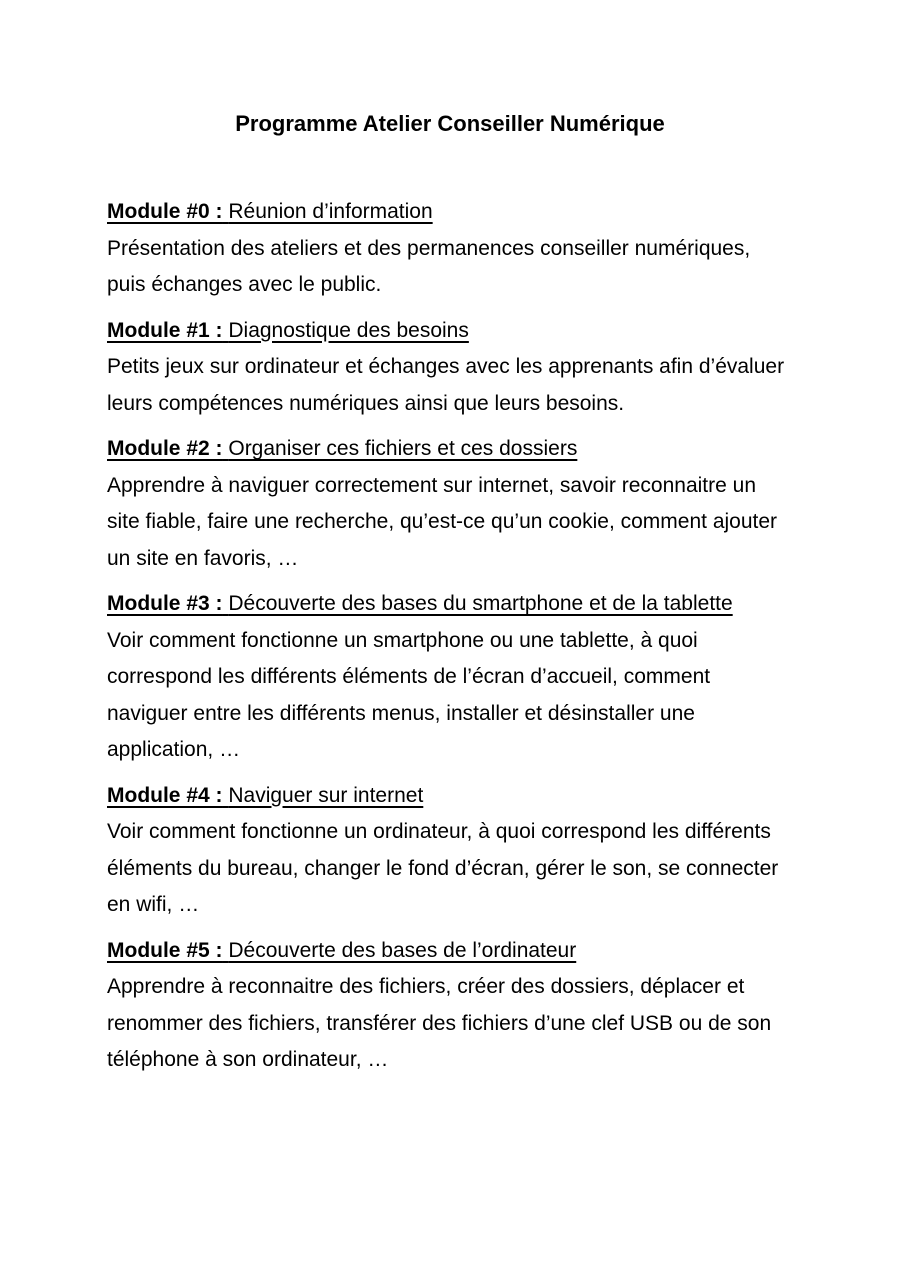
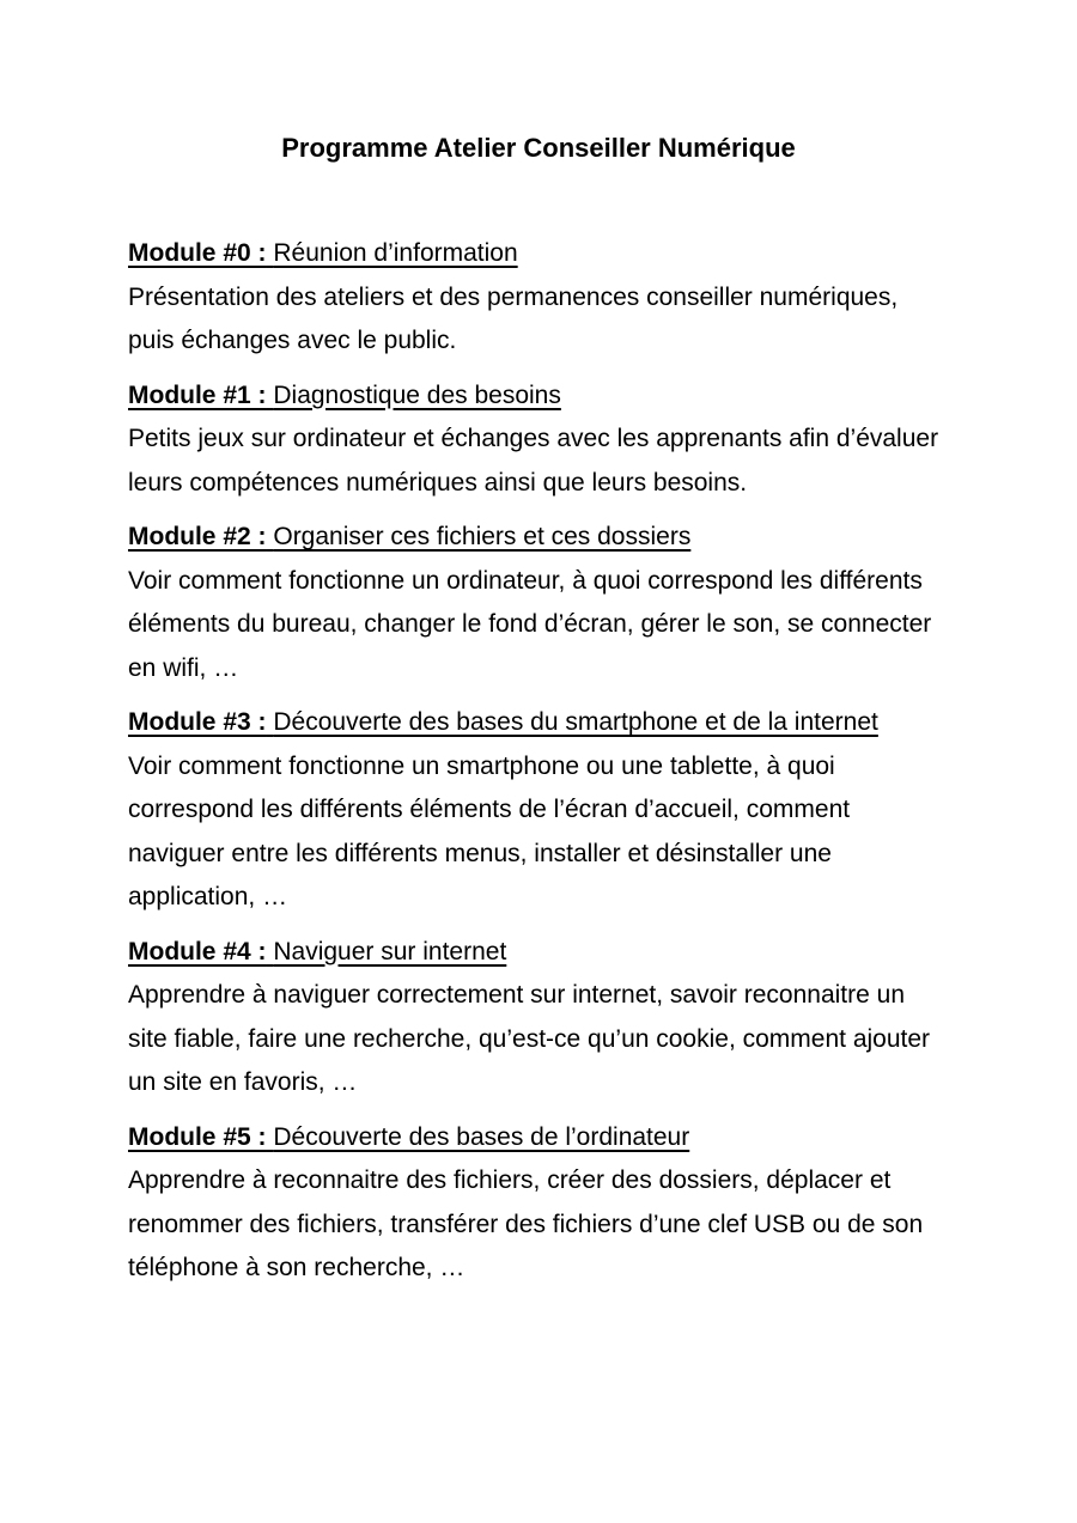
  Programme Atelier Conseiller Numérique
  Module #0 : Réunion d’information
  Présentation des ateliers et des permanences conseiller numériques, puis échanges avec le public.
  Module #1 : Diagnostique des besoins
  Petits jeux sur ordinateur et échanges avec les apprenants afin d’évaluer leurs compétences numériques ainsi que leurs besoins.
  Module #2 : Organiser ces fichiers et ces dossiers
- Apprendre à naviguer correctement sur internet, savoir reconnaitre un site fiable, faire une recherche, qu’est-ce qu’un cookie, comment ajouter un site en favoris, …
+ Voir comment fonctionne un ordinateur, à quoi correspond les différents éléments du bureau, changer le fond d’écran, gérer le son, se connecter en wifi, …
- Module #3 : Découverte des bases du smartphone et de la tablette
+ Module #3 : Découverte des bases du smartphone et de la internet
  Voir comment fonctionne un smartphone ou une tablette, à quoi correspond les différents éléments de l’écran d’accueil, comment naviguer entre les différents menus, installer et désinstaller une application, …
  Module #4 : Naviguer sur internet
- Voir comment fonctionne un ordinateur, à quoi correspond les différents éléments du bureau, changer le fond d’écran, gérer le son, se connecter en wifi, …
+ Apprendre à naviguer correctement sur internet, savoir reconnaitre un site fiable, faire une recherche, qu’est-ce qu’un cookie, comment ajouter un site en favoris, …
  Module #5 : Découverte des bases de l’ordinateur
- Apprendre à reconnaitre des fichiers, créer des dossiers, déplacer et renommer des fichiers, transférer des fichiers d’une clef USB ou de son téléphone à son ordinateur, …
+ Apprendre à reconnaitre des fichiers, créer des dossiers, déplacer et renommer des fichiers, transférer des fichiers d’une clef USB ou de son téléphone à son recherche, …
